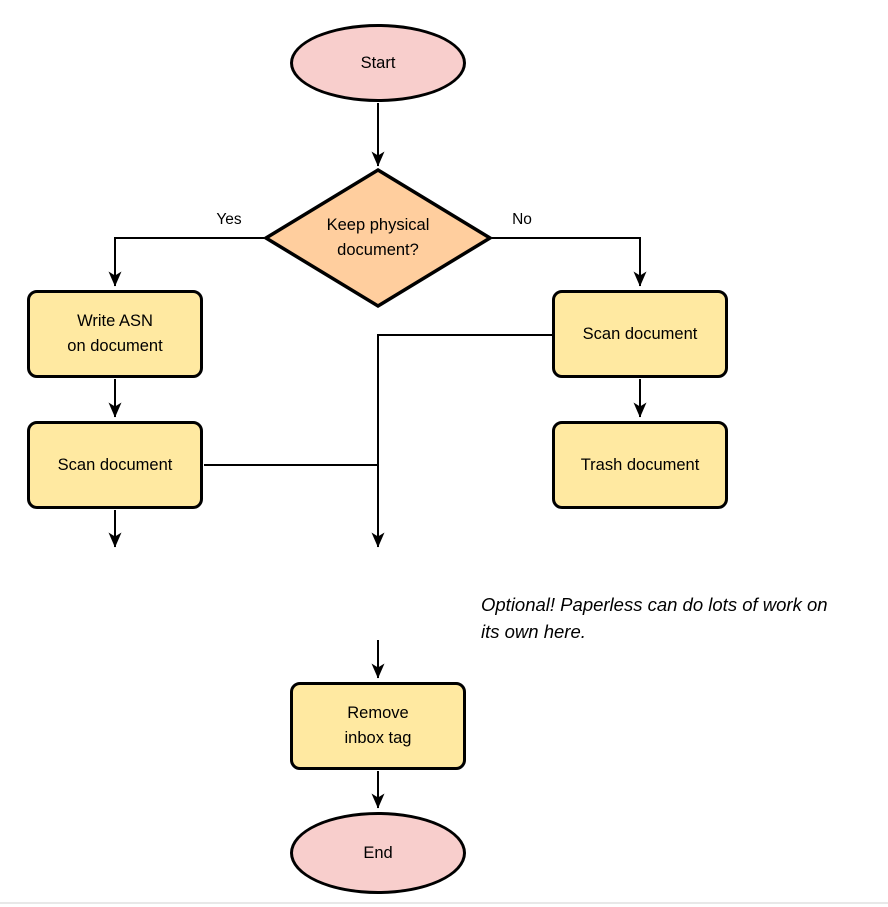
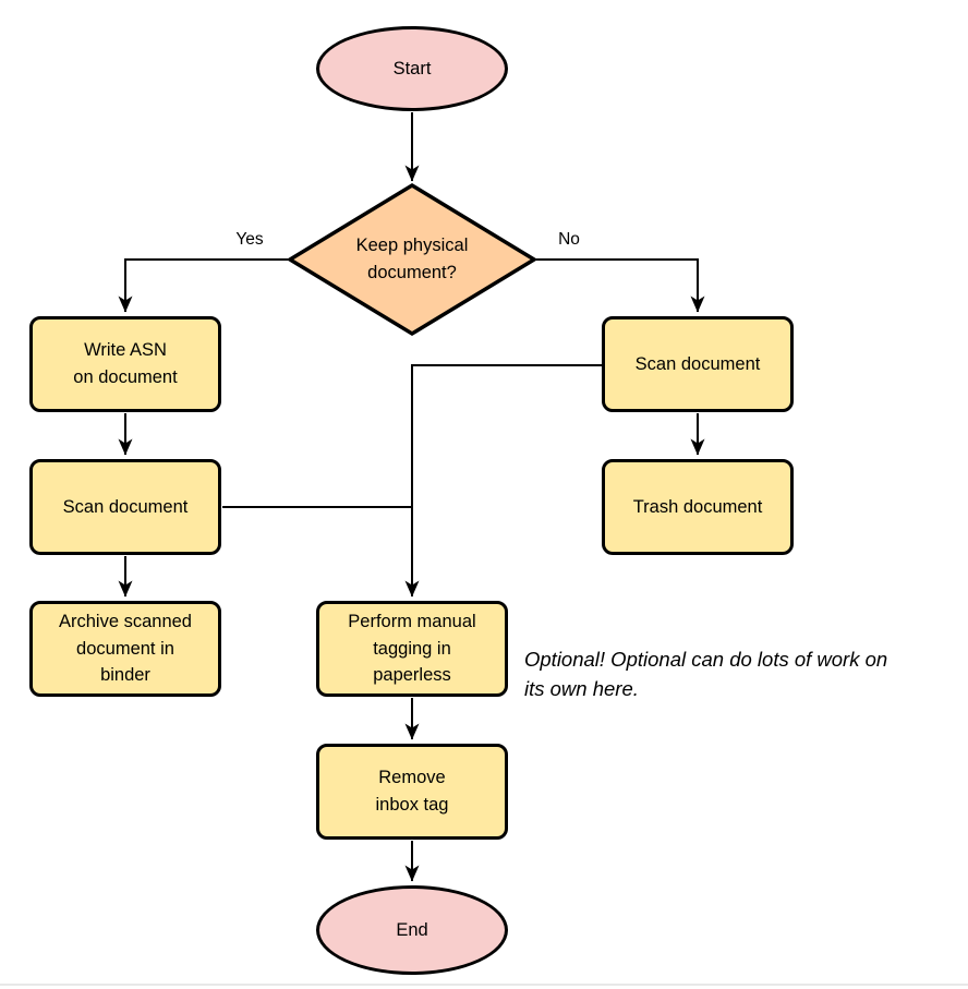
  Start
  Keep physical
  document?
  Yes
  No
  Write ASN
  on document
  Scan document
  Scan document
  Trash document
+ Archive scanned
+ document in
+ binder
+ Perform manual
+ tagging in
+ paperless
- Optional! Paperless can do lots of work on
+ Optional! Optional can do lots of work on
  its own here.
  Remove
  inbox tag
  End
